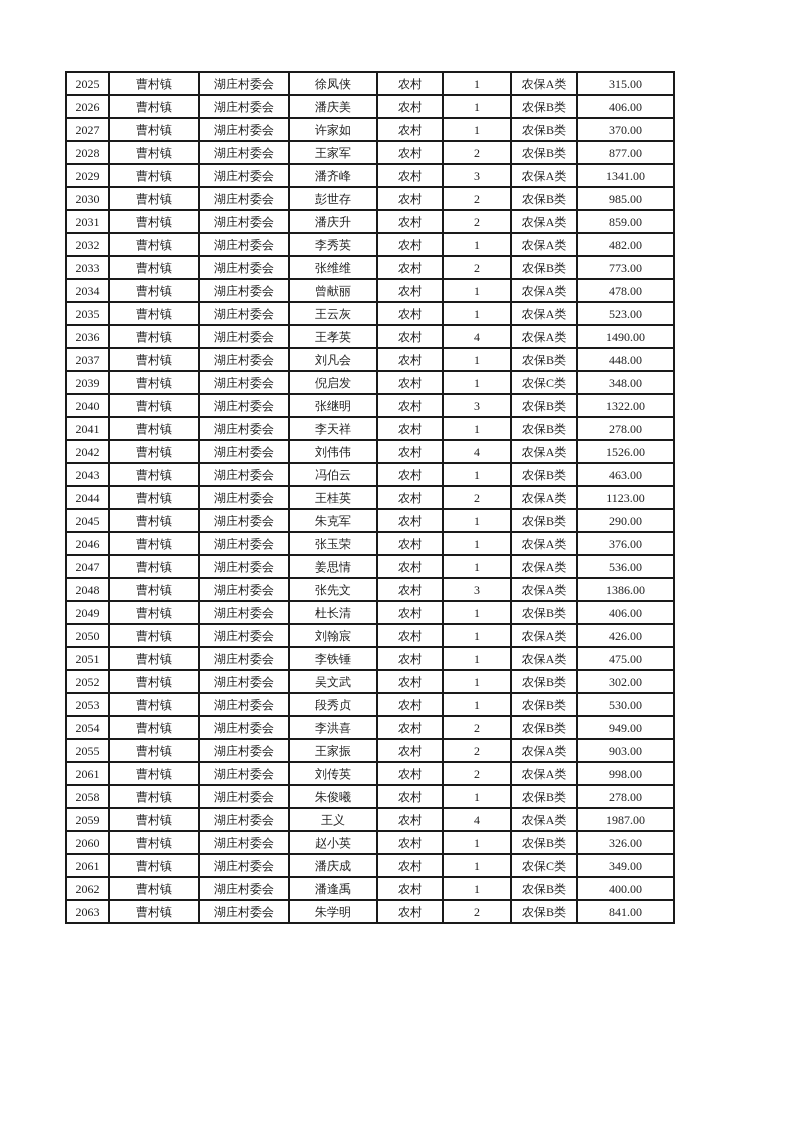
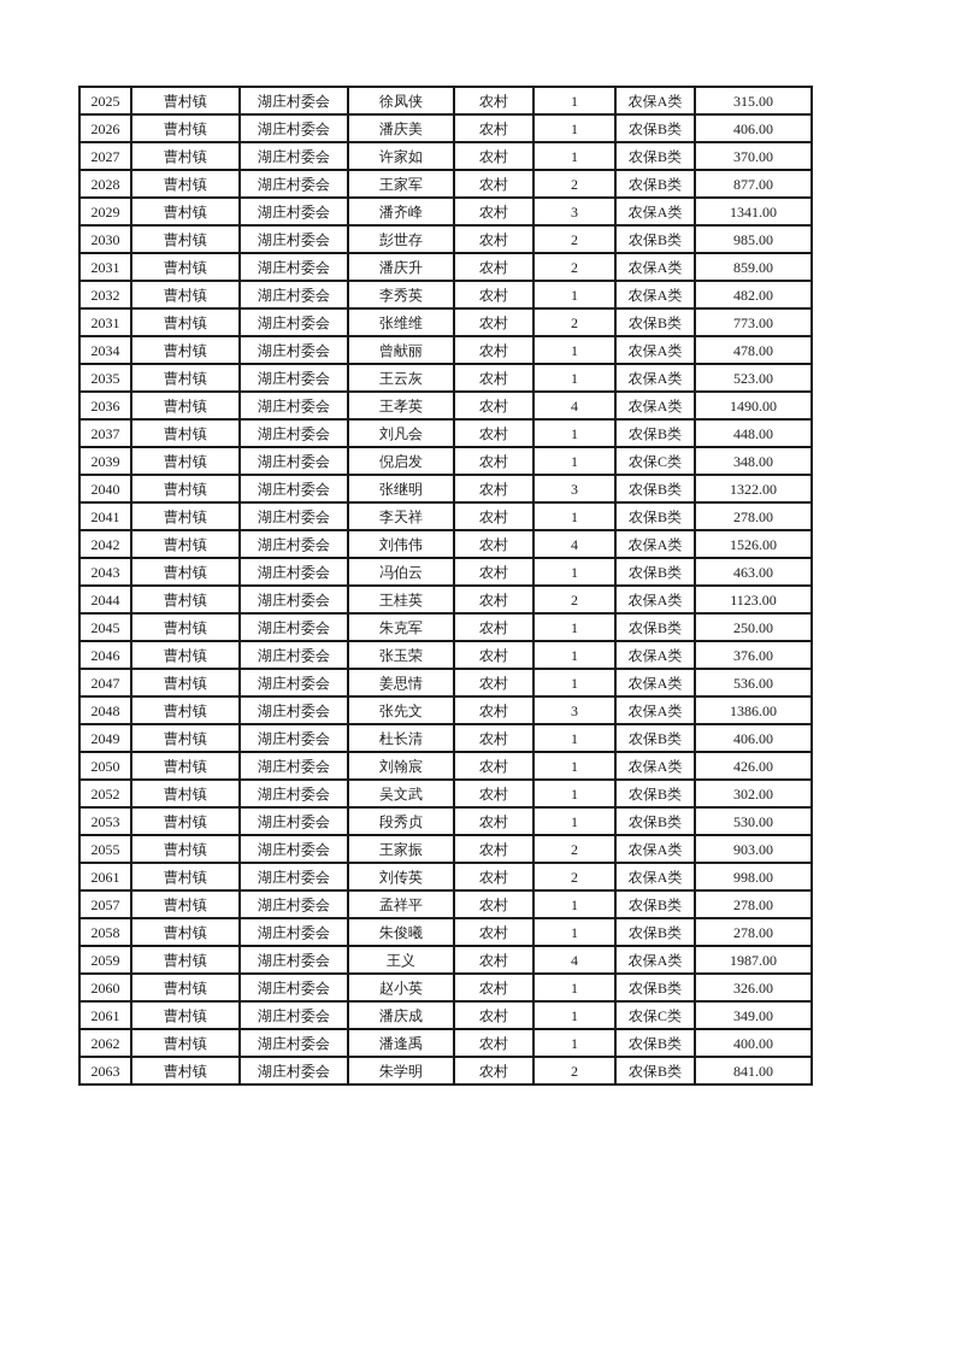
  2025	曹村镇	湖庄村委会	徐凤侠	农村	1	农保A类	315.00
  2026	曹村镇	湖庄村委会	潘庆美	农村	1	农保B类	406.00
  2027	曹村镇	湖庄村委会	许家如	农村	1	农保B类	370.00
  2028	曹村镇	湖庄村委会	王家军	农村	2	农保B类	877.00
  2029	曹村镇	湖庄村委会	潘齐峰	农村	3	农保A类	1341.00
  2030	曹村镇	湖庄村委会	彭世存	农村	2	农保B类	985.00
  2031	曹村镇	湖庄村委会	潘庆升	农村	2	农保A类	859.00
  2032	曹村镇	湖庄村委会	李秀英	农村	1	农保A类	482.00
- 2033	曹村镇	湖庄村委会	张维维	农村	2	农保B类	773.00
+ 2031	曹村镇	湖庄村委会	张维维	农村	2	农保B类	773.00
  2034	曹村镇	湖庄村委会	曾献丽	农村	1	农保A类	478.00
  2035	曹村镇	湖庄村委会	王云灰	农村	1	农保A类	523.00
  2036	曹村镇	湖庄村委会	王孝英	农村	4	农保A类	1490.00
  2037	曹村镇	湖庄村委会	刘凡会	农村	1	农保B类	448.00
  2039	曹村镇	湖庄村委会	倪启发	农村	1	农保C类	348.00
  2040	曹村镇	湖庄村委会	张继明	农村	3	农保B类	1322.00
  2041	曹村镇	湖庄村委会	李天祥	农村	1	农保B类	278.00
  2042	曹村镇	湖庄村委会	刘伟伟	农村	4	农保A类	1526.00
  2043	曹村镇	湖庄村委会	冯伯云	农村	1	农保B类	463.00
  2044	曹村镇	湖庄村委会	王桂英	农村	2	农保A类	1123.00
- 2045	曹村镇	湖庄村委会	朱克军	农村	1	农保B类	290.00
+ 2045	曹村镇	湖庄村委会	朱克军	农村	1	农保B类	250.00
  2046	曹村镇	湖庄村委会	张玉荣	农村	1	农保A类	376.00
  2047	曹村镇	湖庄村委会	姜思情	农村	1	农保A类	536.00
  2048	曹村镇	湖庄村委会	张先文	农村	3	农保A类	1386.00
  2049	曹村镇	湖庄村委会	杜长清	农村	1	农保B类	406.00
  2050	曹村镇	湖庄村委会	刘翰宸	农村	1	农保A类	426.00
- 2051	曹村镇	湖庄村委会	李铁锤	农村	1	农保A类	475.00
  2052	曹村镇	湖庄村委会	吴文武	农村	1	农保B类	302.00
  2053	曹村镇	湖庄村委会	段秀贞	农村	1	农保B类	530.00
- 2054	曹村镇	湖庄村委会	李洪喜	农村	2	农保B类	949.00
  2055	曹村镇	湖庄村委会	王家振	农村	2	农保A类	903.00
  2061	曹村镇	湖庄村委会	刘传英	农村	2	农保A类	998.00
+ 2057	曹村镇	湖庄村委会	孟祥平	农村	1	农保B类	278.00
  2058	曹村镇	湖庄村委会	朱俊曦	农村	1	农保B类	278.00
  2059	曹村镇	湖庄村委会	王义	农村	4	农保A类	1987.00
  2060	曹村镇	湖庄村委会	赵小英	农村	1	农保B类	326.00
  2061	曹村镇	湖庄村委会	潘庆成	农村	1	农保C类	349.00
  2062	曹村镇	湖庄村委会	潘逢禹	农村	1	农保B类	400.00
  2063	曹村镇	湖庄村委会	朱学明	农村	2	农保B类	841.00
